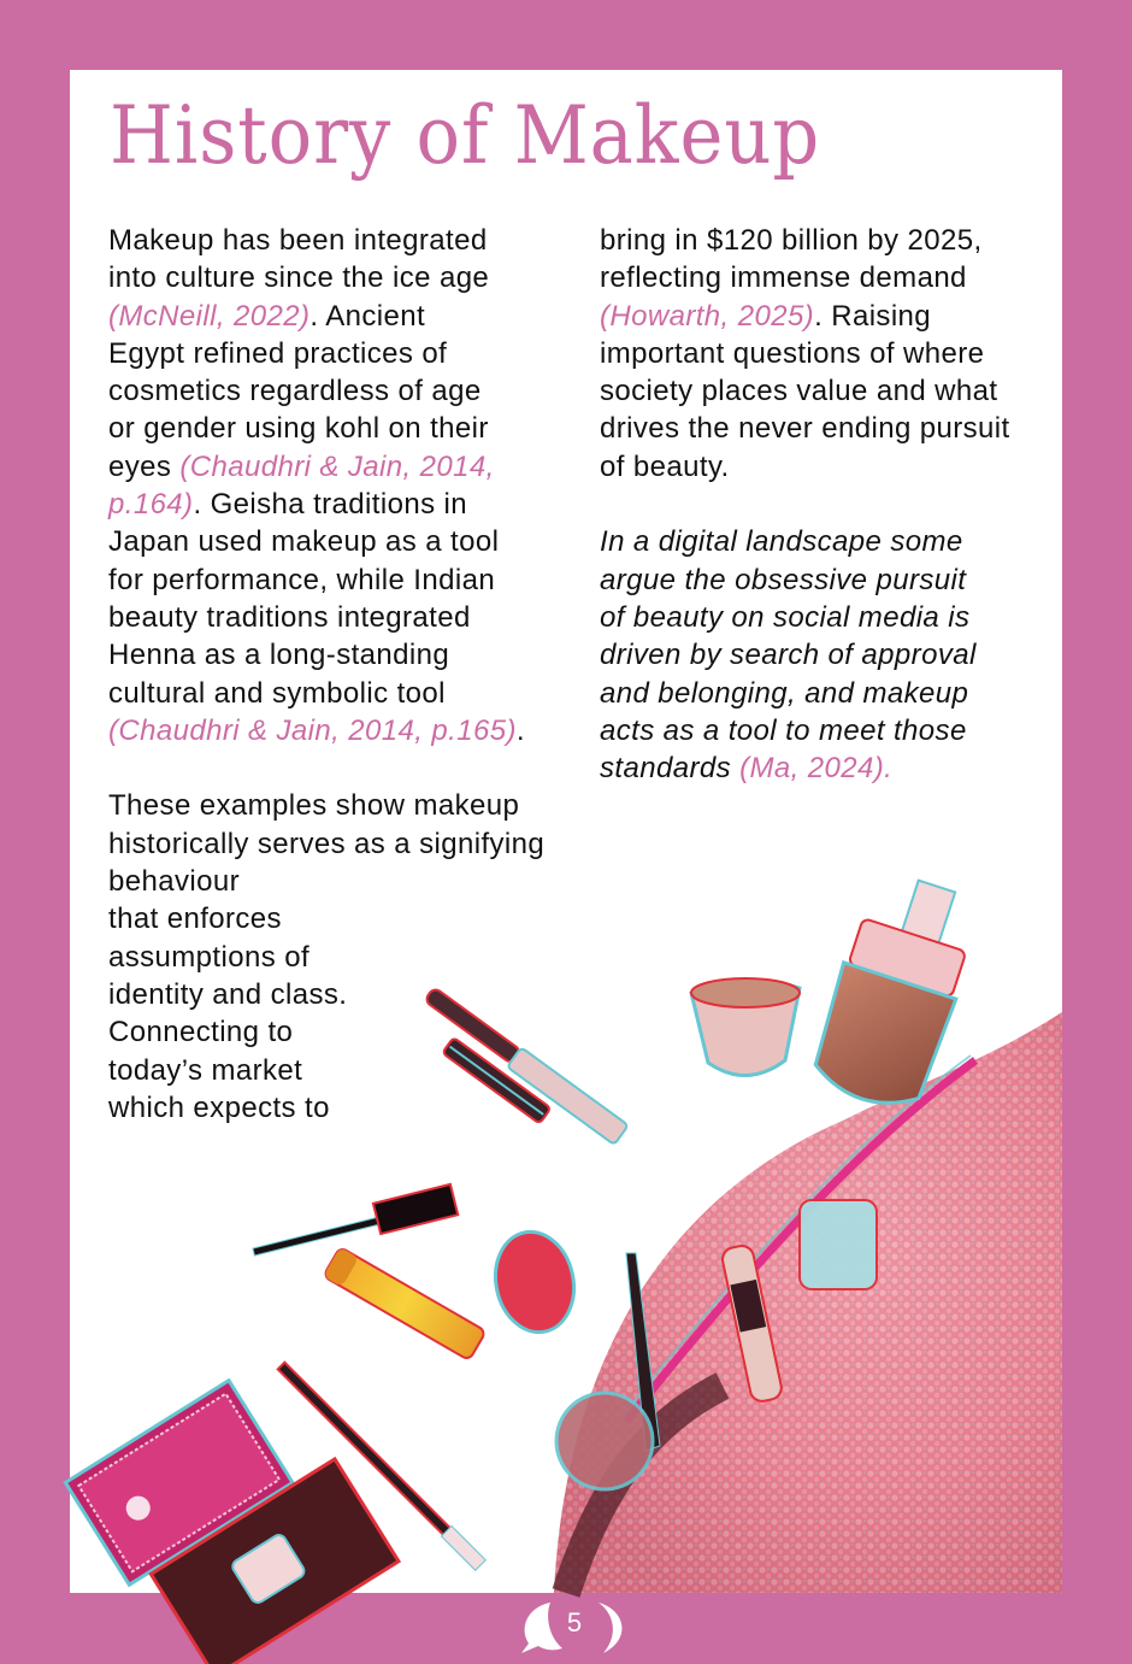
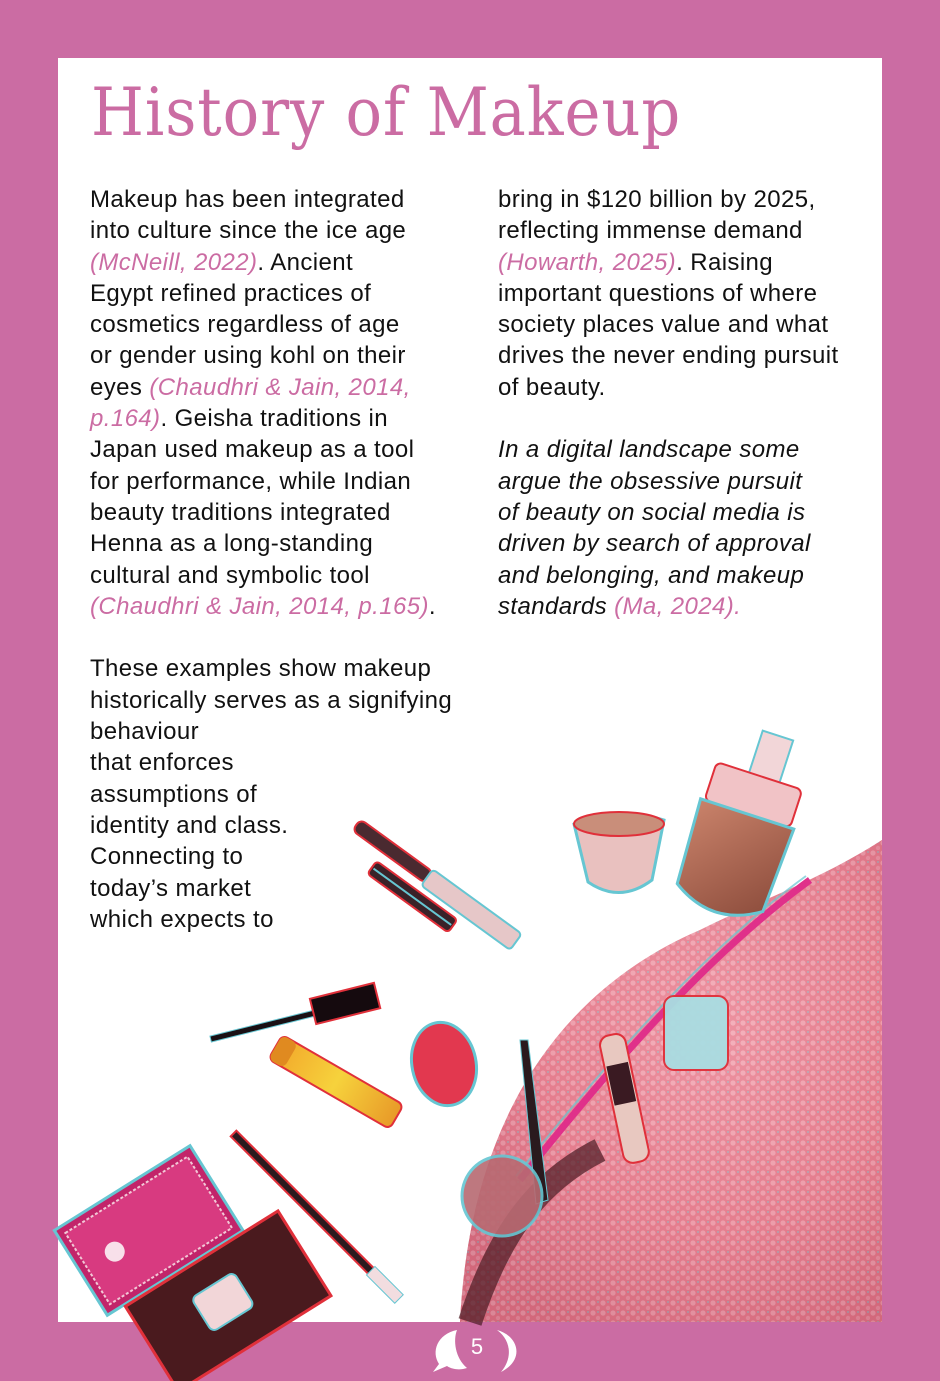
  History of Makeup
  Makeup has been integrated
  into culture since the ice age
  (McNeill, 2022). Ancient
  Egypt refined practices of
  cosmetics regardless of age
  or gender using kohl on their
  eyes (Chaudhri & Jain, 2014,
  p.164). Geisha traditions in
  Japan used makeup as a tool
  for performance, while Indian
  beauty traditions integrated
  Henna as a long-standing
  cultural and symbolic tool
  (Chaudhri & Jain, 2014, p.165).
  These examples show makeup
  historically serves as a signifying
  behaviour
  that enforces
  assumptions of
  identity and class.
  Connecting to
  today’s market
  which expects to
  bring in $120 billion by 2025,
  reflecting immense demand
  (Howarth, 2025). Raising
  important questions of where
  society places value and what
  drives the never ending pursuit
  of beauty.
  In a digital landscape some
  argue the obsessive pursuit
  of beauty on social media is
  driven by search of approval
  and belonging, and makeup
- acts as a tool to meet those
  standards (Ma, 2024).
  5
